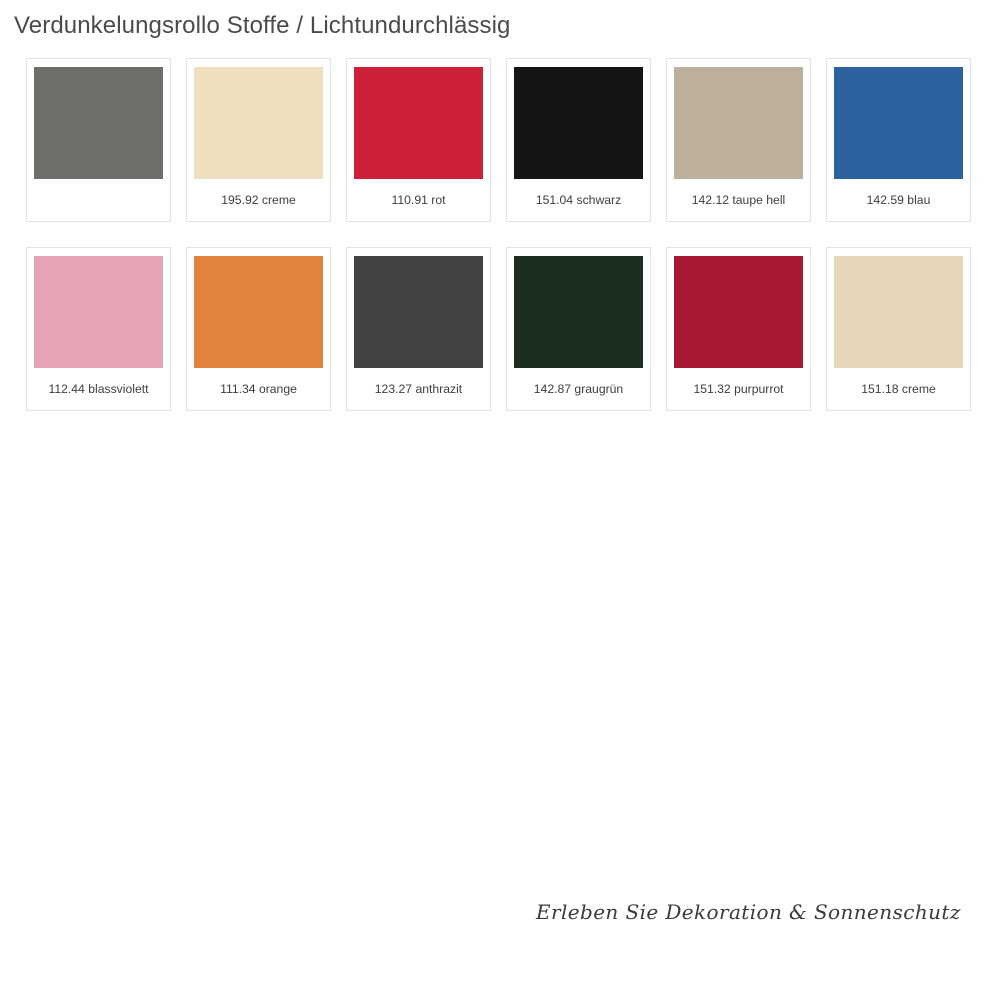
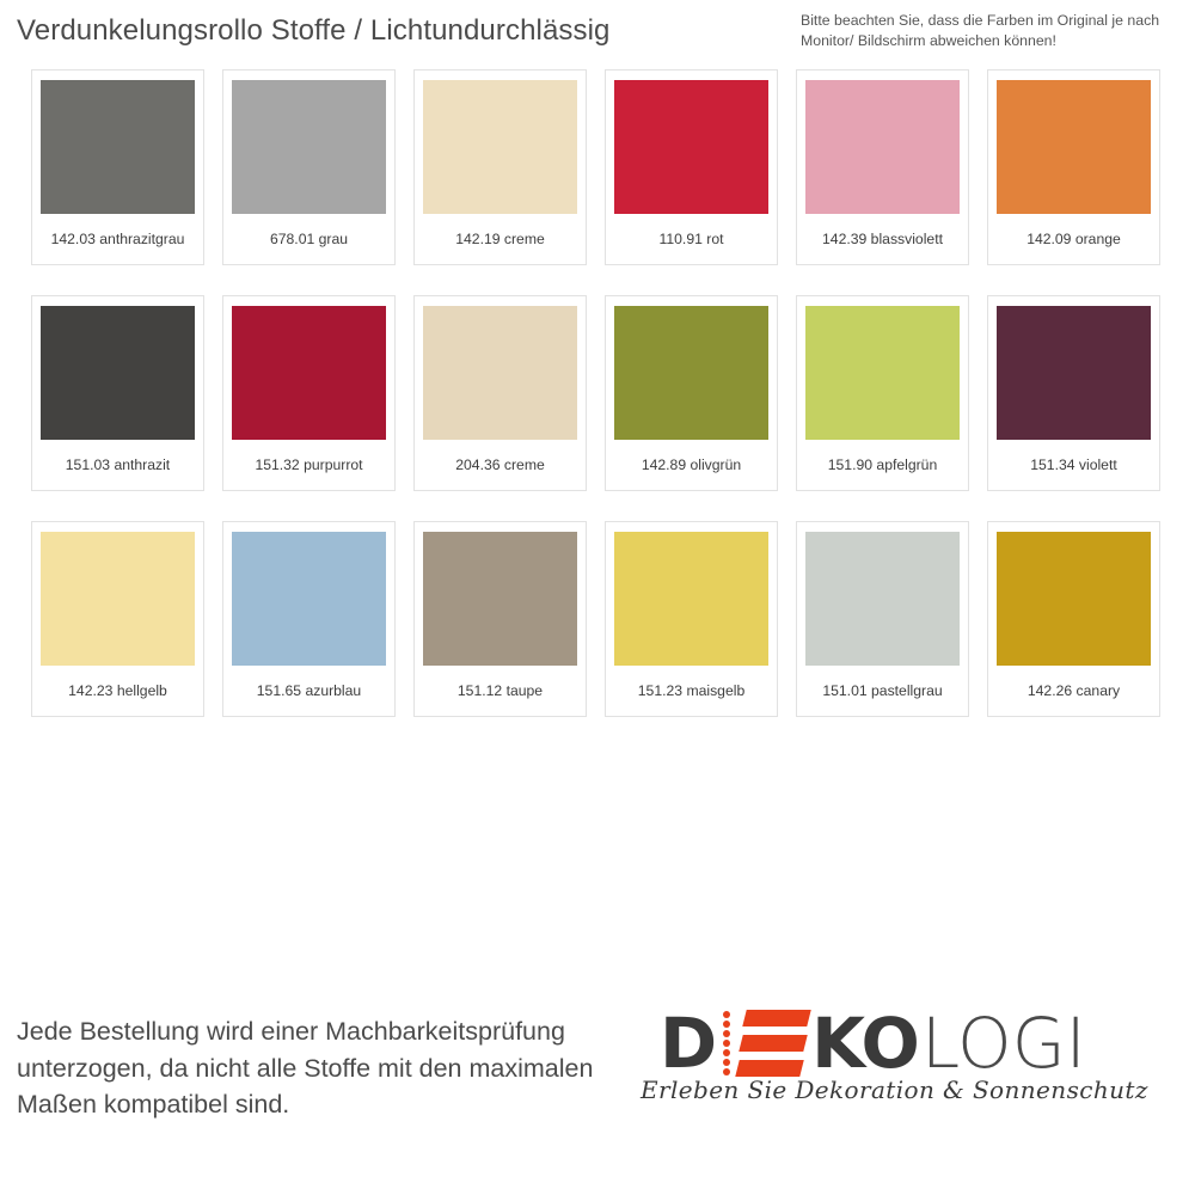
  Verdunkelungsrollo Stoffe / Lichtundurchlässig
+ Bitte beachten Sie, dass die Farben im Original je nach Monitor/ Bildschirm abweichen können!
+ 142.03 anthrazitgrau
+ 678.01 grau
- 195.92 creme
+ 142.19 creme
  110.91 rot
- 151.04 schwarz
- 142.12 taupe hell
- 142.59 blau
- 112.44 blassviolett
+ 142.39 blassviolett
- 111.34 orange
+ 142.09 orange
- 123.27 anthrazit
+ 151.03 anthrazit
- 142.87 graugrün
  151.32 purpurrot
- 151.18 creme
+ 204.36 creme
+ 142.89 olivgrün
+ 151.90 apfelgrün
+ 151.34 violett
+ 142.23 hellgelb
+ 151.65 azurblau
+ 151.12 taupe
+ 151.23 maisgelb
+ 151.01 pastellgrau
+ 142.26 canary
+ Jede Bestellung wird einer Machbarkeitsprüfung unterzogen, da nicht alle Stoffe mit den maximalen Maßen kompatibel sind.
+ D
+ KO
+ LOGI
  Erleben Sie Dekoration & Sonnenschutz
